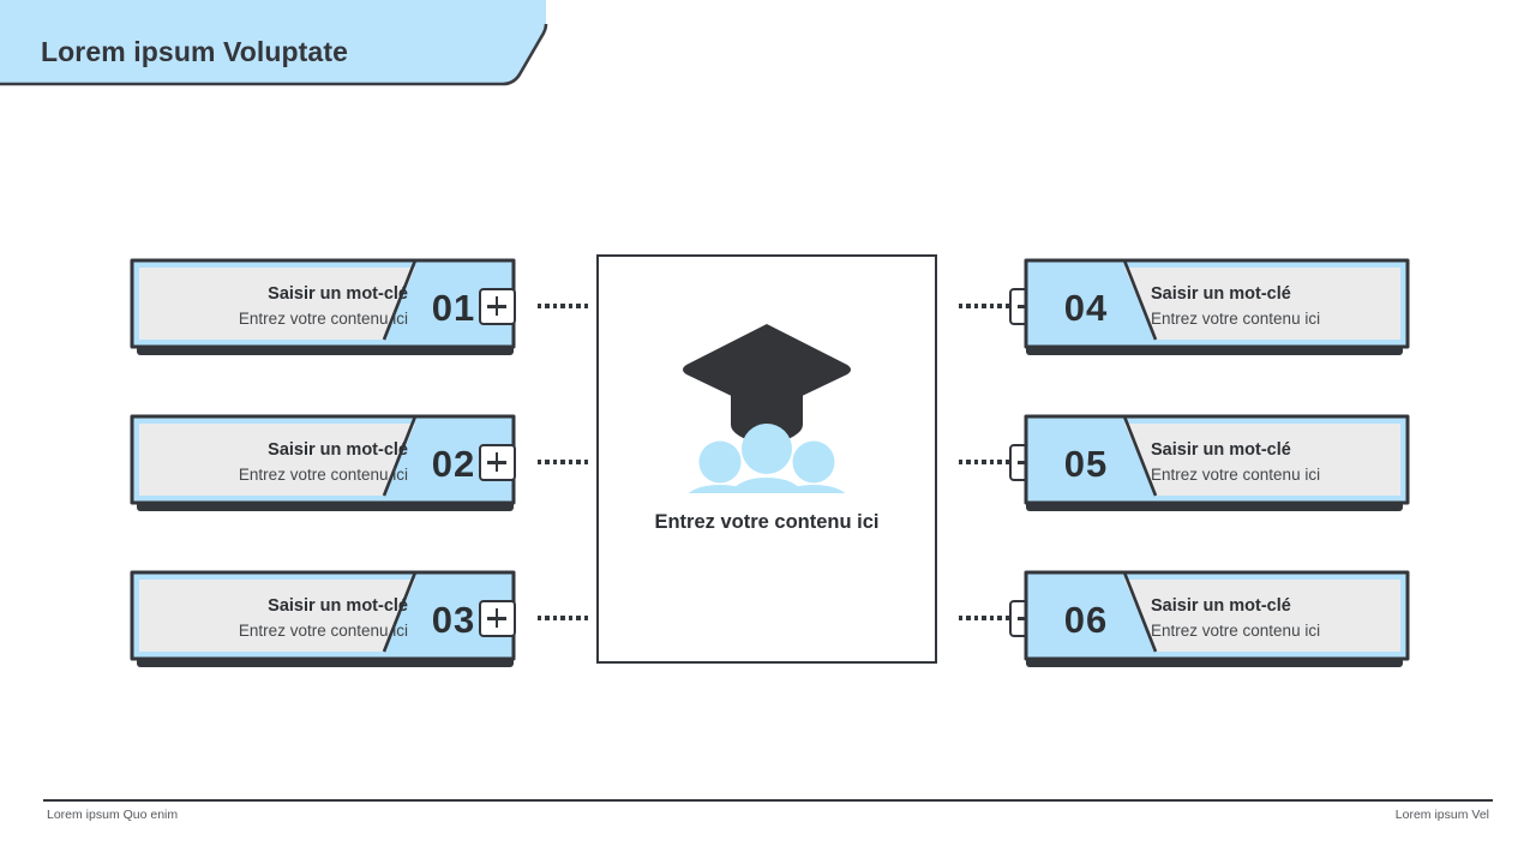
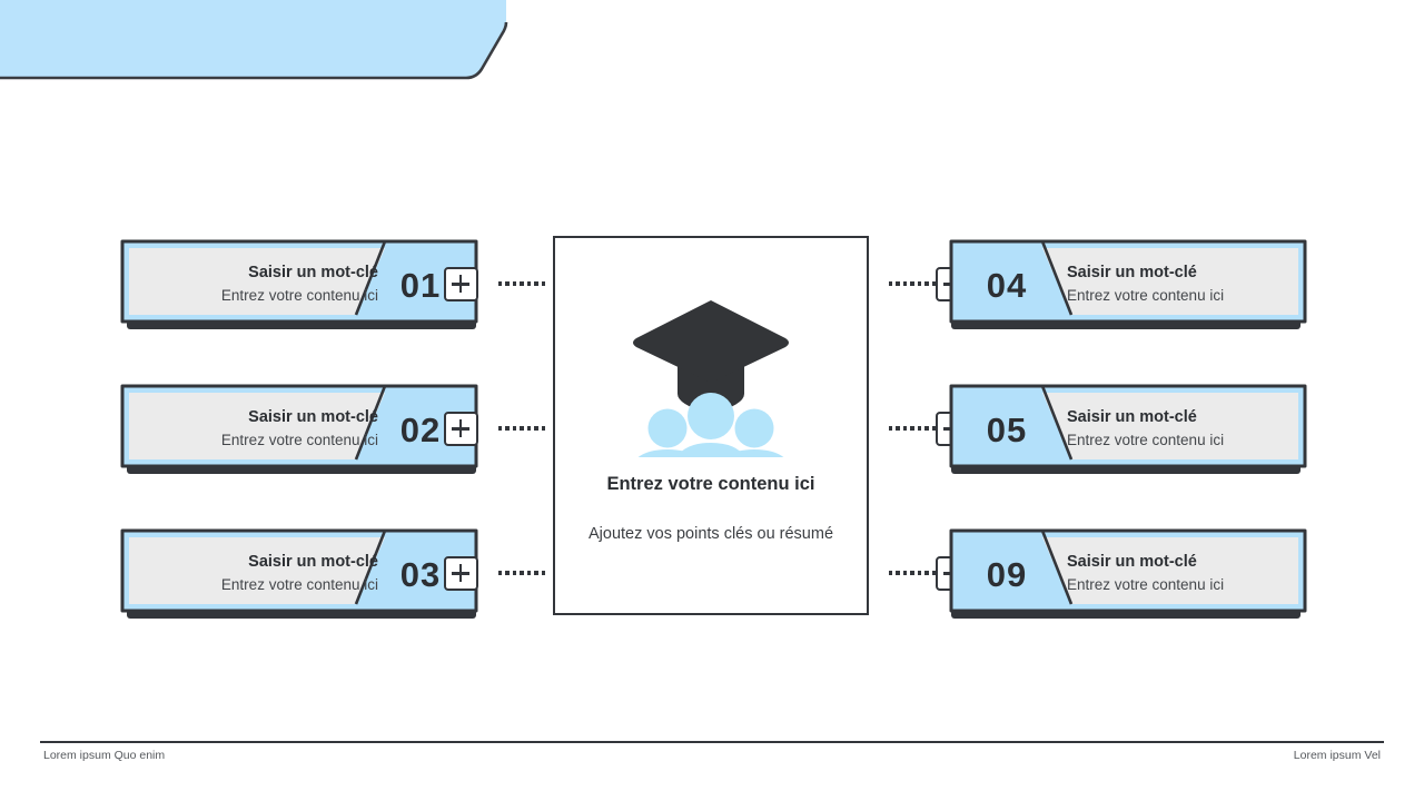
- Lorem ipsum Voluptate
  Entrez votre contenu ici
+ Ajoutez vos points clés ou résumé
  Saisir un mot-clé
  Entrez votre contenu ici
  01
  Saisir un mot-clé
  Entrez votre contenu ici
  02
  Saisir un mot-clé
  Entrez votre contenu ici
  03
  Saisir un mot-clé
  Entrez votre contenu ici
  04
  Saisir un mot-clé
  Entrez votre contenu ici
  05
  Saisir un mot-clé
  Entrez votre contenu ici
- 06
+ 09
  Lorem ipsum Quo enim
  Lorem ipsum Vel
